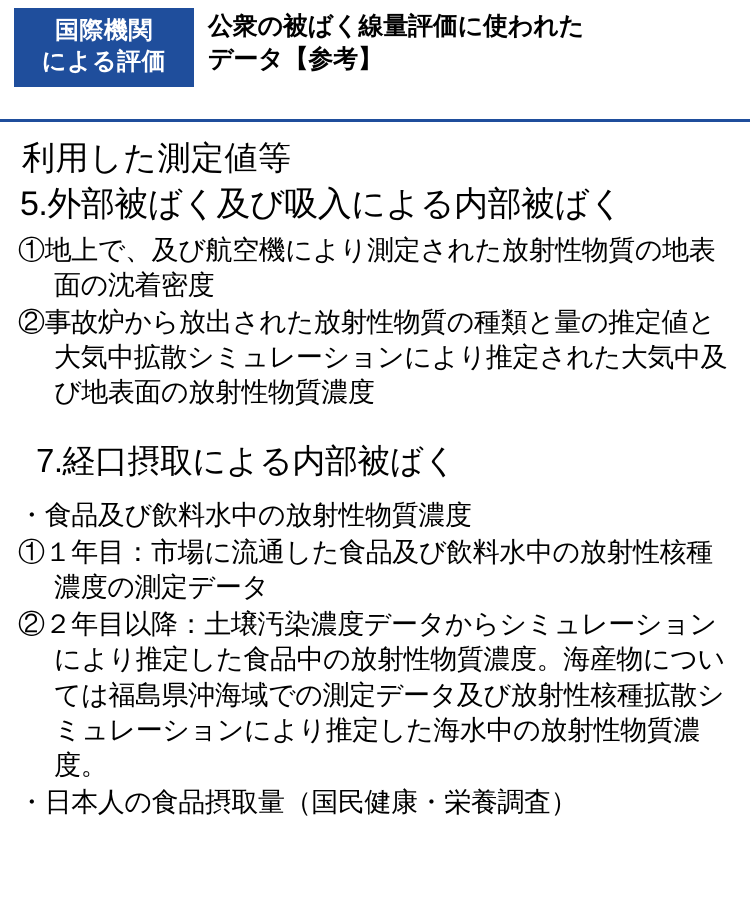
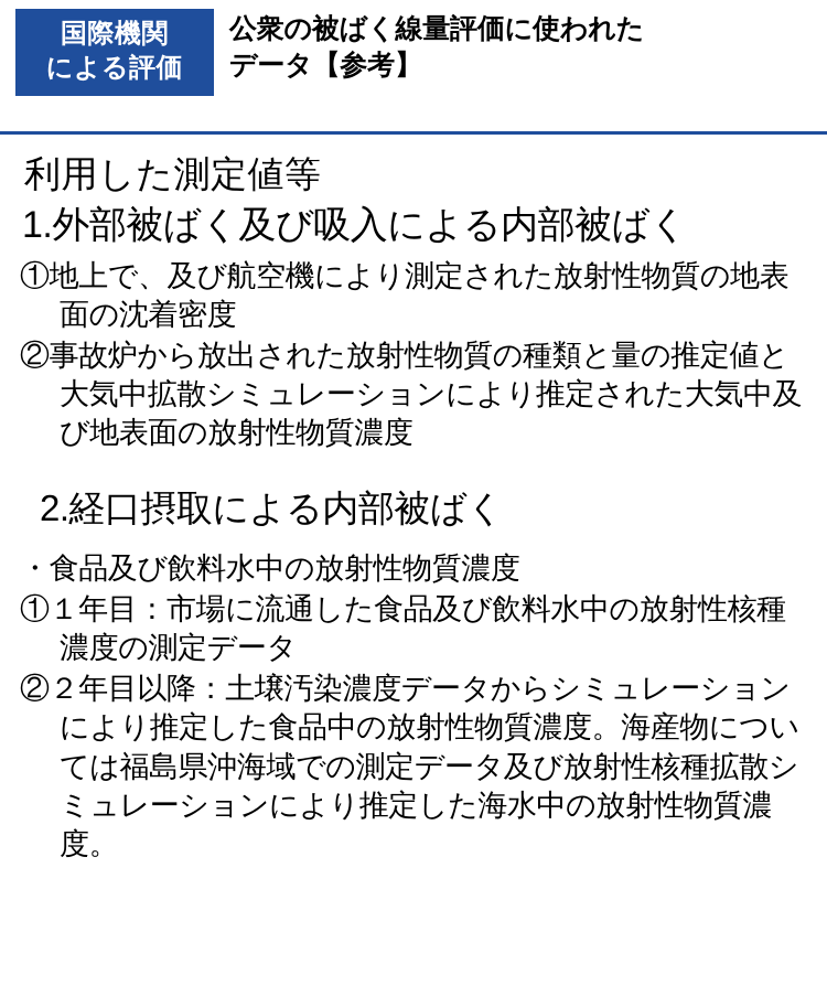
  国際機関
  による評価
  公衆の被ばく線量評価に使われた
  データ【参考】
  利用した測定値等
- 5.外部被ばく及び吸入による内部被ばく
+ 1.外部被ばく及び吸入による内部被ばく
  ①地上で、及び航空機により測定された放射性物質の地表面の沈着密度
  ②事故炉から放出された放射性物質の種類と量の推定値と大気中拡散シミュレーションにより推定された大気中及び地表面の放射性物質濃度
- 7.経口摂取による内部被ばく
+ 2.経口摂取による内部被ばく
  ・食品及び飲料水中の放射性物質濃度
  ①１年目：市場に流通した食品及び飲料水中の放射性核種濃度の測定データ
  ②２年目以降：土壌汚染濃度データからシミュレーションにより推定した食品中の放射性物質濃度。海産物については福島県沖海域での測定データ及び放射性核種拡散シミュレーションにより推定した海水中の放射性物質濃度。
- ・日本人の食品摂取量（国民健康・栄養調査）
